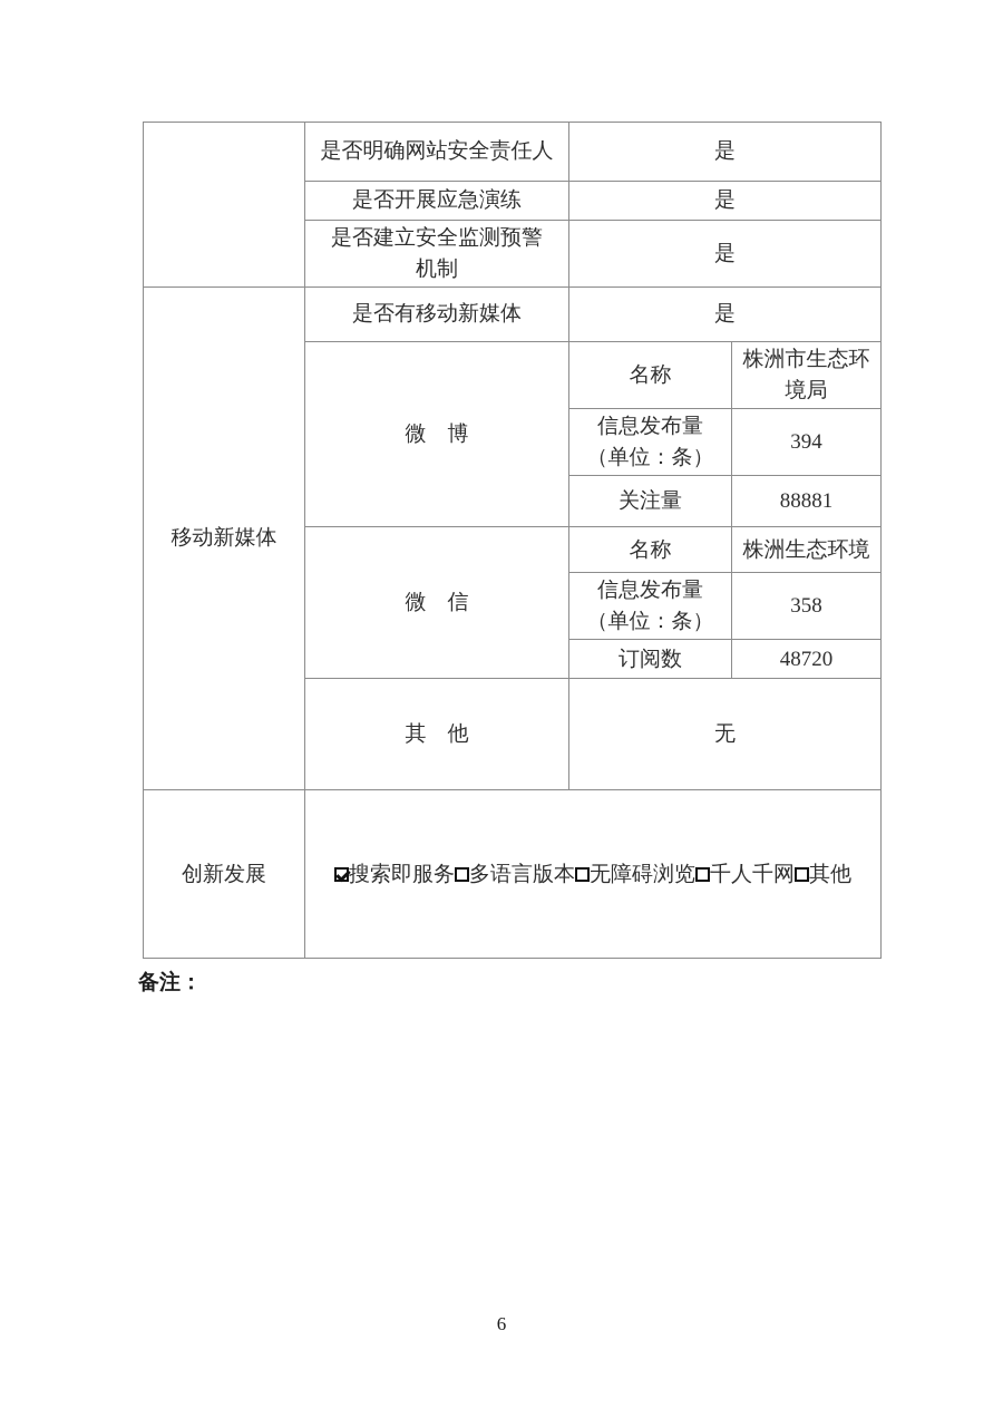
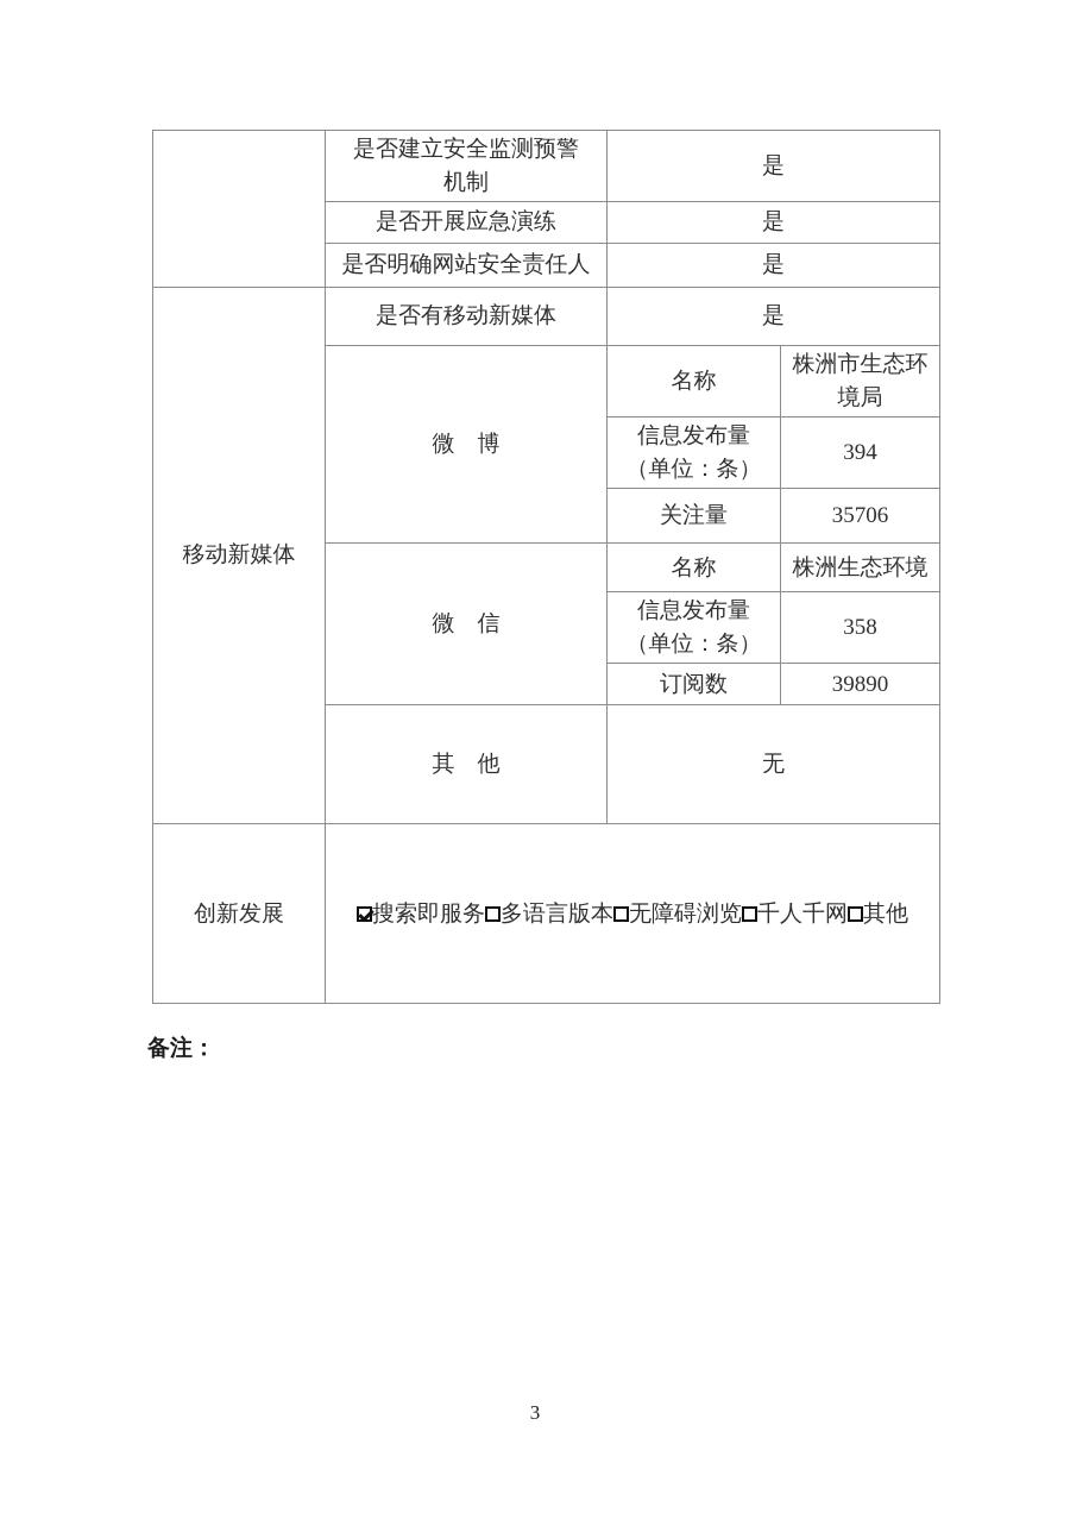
- 	是否明确网站安全责任人	是
+ 	是否建立安全监测预警 机制	是
  是否开展应急演练	是
- 是否建立安全监测预警 机制	是
+ 是否明确网站安全责任人	是
  移动新媒体	是否有移动新媒体	是
  微 博	名称	株洲市生态环 境局
  信息发布量 （单位：条）	394
- 关注量	88881
+ 关注量	35706
  微 信	名称	株洲生态环境
  信息发布量 （单位：条）	358
- 订阅数	48720
+ 订阅数	39890
  其 他	无
  创新发展	搜索即服务 多语言版本 无障碍浏览 千人千网 其他
  备注：
- 6
+ 3
